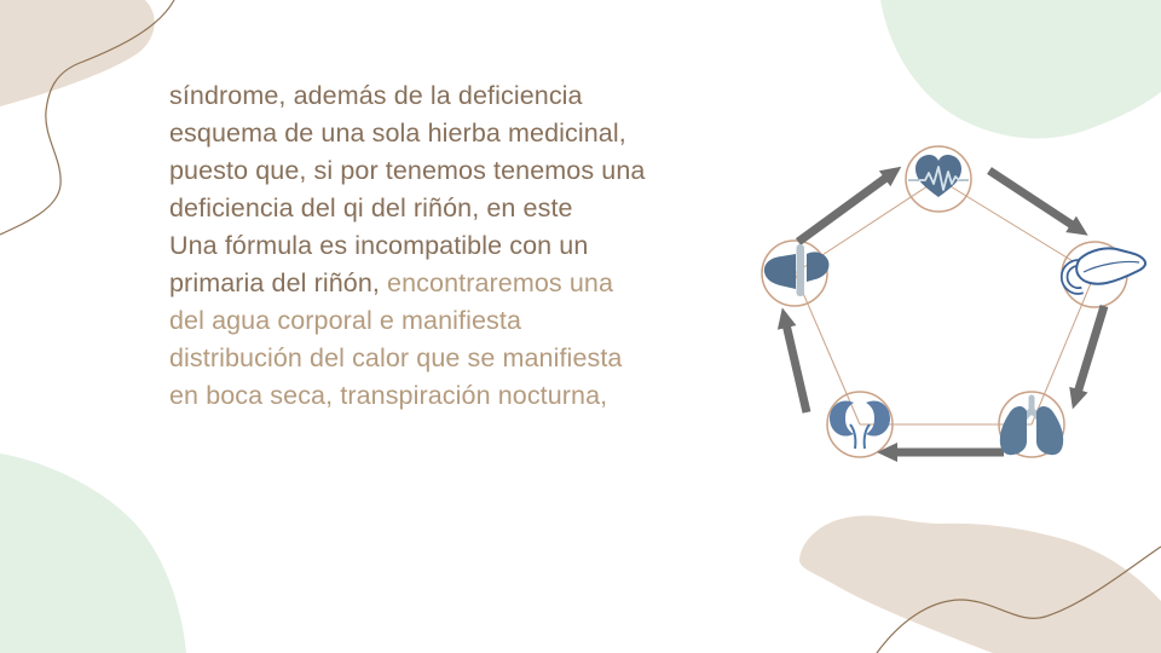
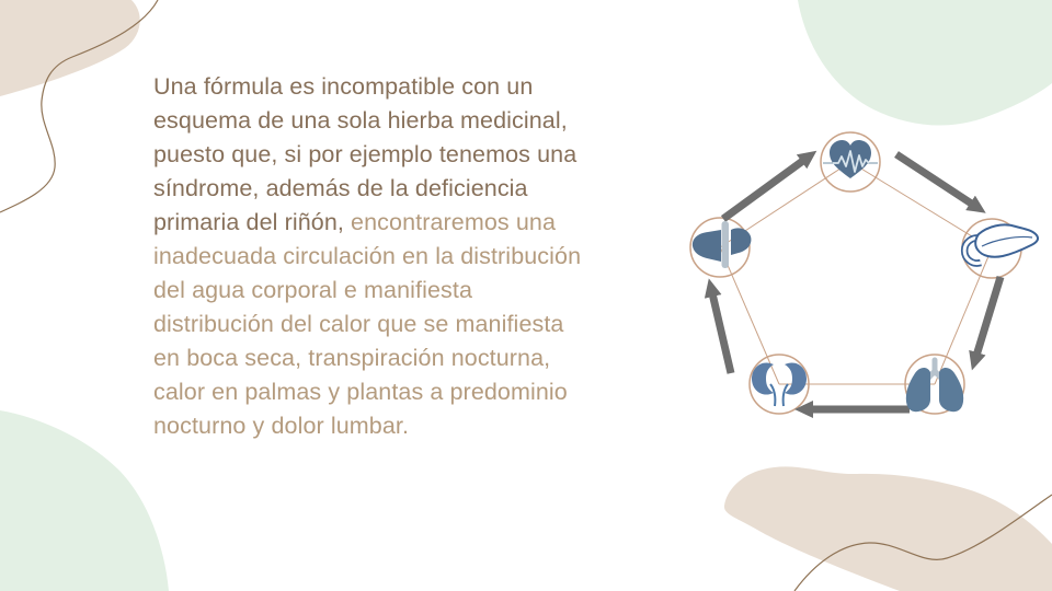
- síndrome, además de la deficiencia
+ Una fórmula es incompatible con un
  esquema de una sola hierba medicinal,
- puesto que, si por tenemos tenemos una
+ puesto que, si por ejemplo tenemos una
- deficiencia del qi del riñón, en este
- Una fórmula es incompatible con un
+ síndrome, además de la deficiencia
  primaria del riñón, encontraremos una
+ inadecuada circulación en la distribución
  del agua corporal e manifiesta
  distribución del calor que se manifiesta
  en boca seca, transpiración nocturna,
+ calor en palmas y plantas a predominio
+ nocturno y dolor lumbar.
